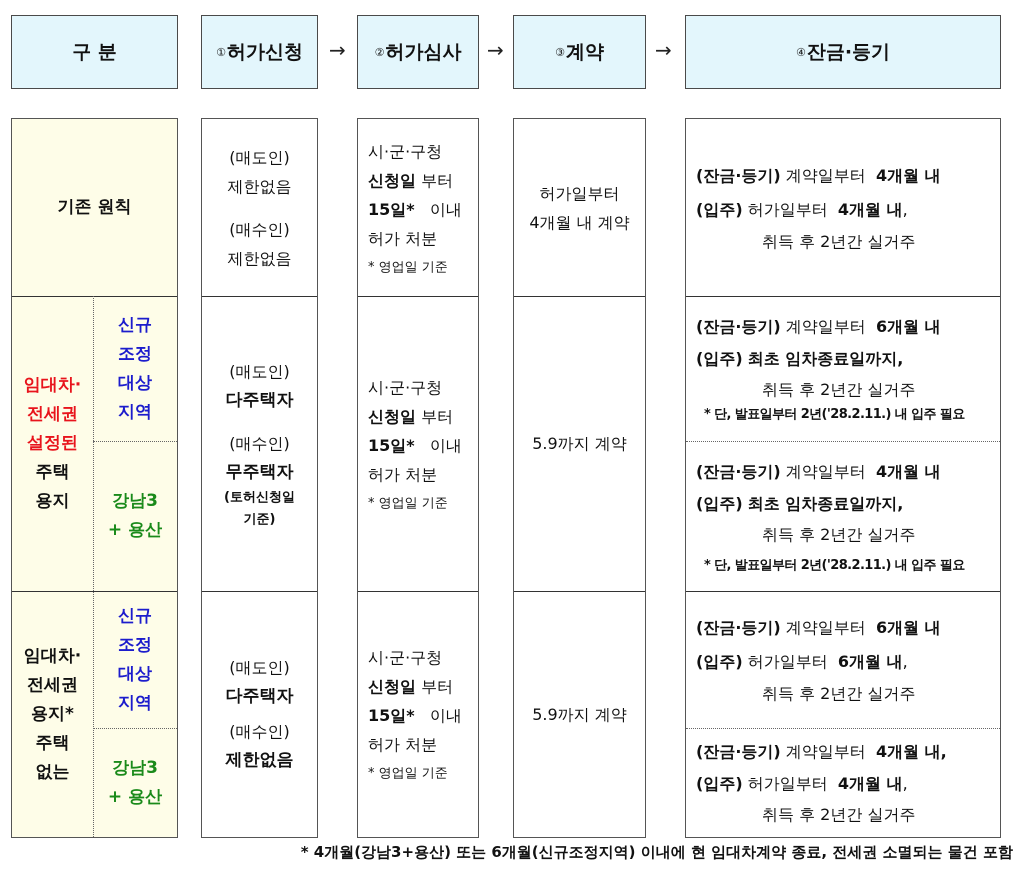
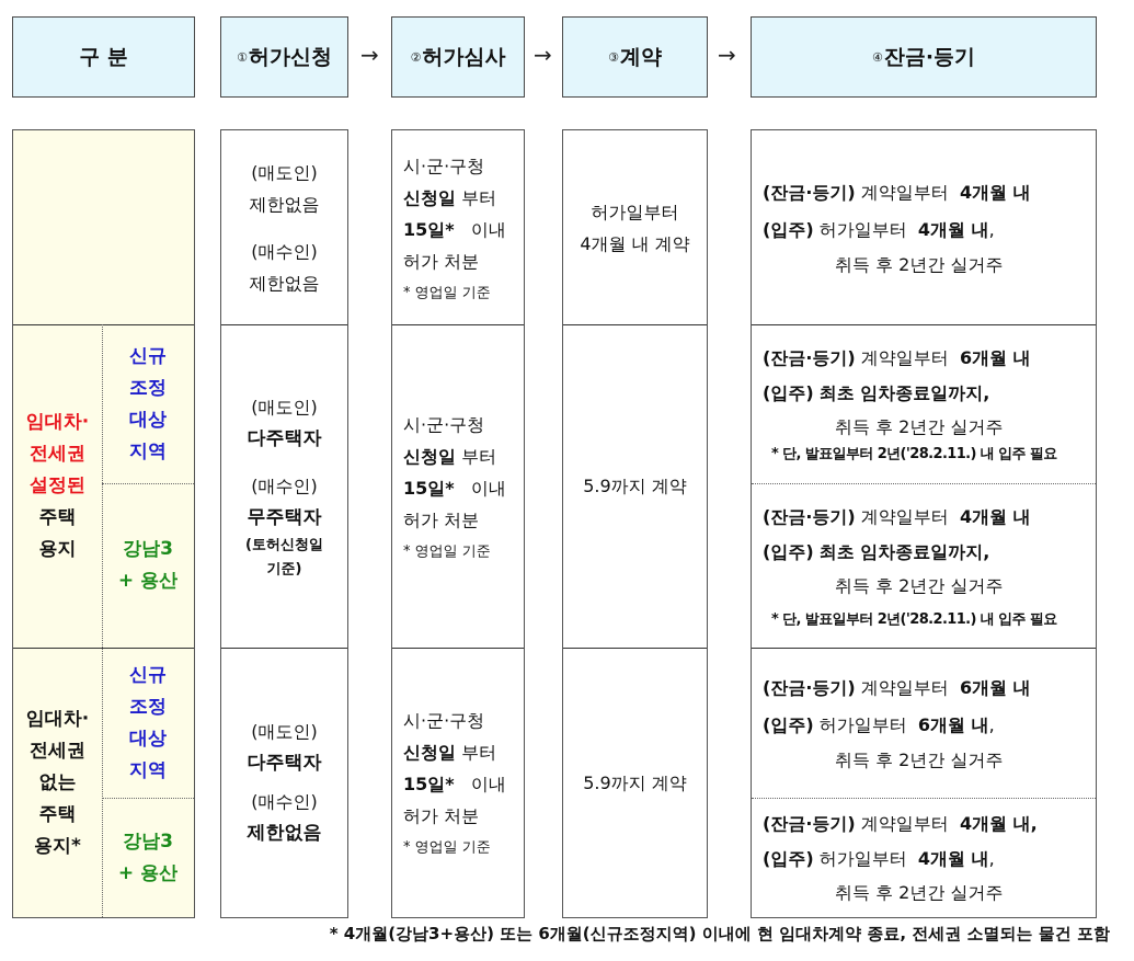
  구 분
  ①
  허가신청
  →
  ②
  허가심사
  →
  ③
  계약
  →
  ④
  잔금·등기
- 기존 원칙
  임대차·
  전세권
  설정된
  주택
  용지
  신규
  조정
  대상
  지역
  강남3
  + 용산
  임대차·
  전세권
- 용지*
+ 없는
  주택
- 없는
+ 용지*
  신규
  조정
  대상
  지역
  강남3
  + 용산
  (매도인)
  제한없음
  (매수인)
  제한없음
  (매도인)
  다주택자
  (매수인)
  무주택자
  (토허신청일
  기준)
  (매도인)
  다주택자
  (매수인)
  제한없음
  시·군·구청
  신청일 부터
  15일* 이내
  허가 처분
  * 영업일 기준
  시·군·구청
  신청일 부터
  15일* 이내
  허가 처분
  * 영업일 기준
  시·군·구청
  신청일 부터
  15일* 이내
  허가 처분
  * 영업일 기준
  허가일부터
  4개월 내 계약
  5.9까지 계약
  5.9까지 계약
  (잔금·등기) 계약일부터 4개월 내
  (입주) 허가일부터 4개월 내,
  취득 후 2년간 실거주
  (잔금·등기) 계약일부터 6개월 내
  (입주) 최초 임차종료일까지,
  취득 후 2년간 실거주
  * 단, 발표일부터 2년('28.2.11.) 내 입주 필요
  (잔금·등기) 계약일부터 4개월 내
  (입주) 최초 임차종료일까지,
  취득 후 2년간 실거주
  * 단, 발표일부터 2년('28.2.11.) 내 입주 필요
  (잔금·등기) 계약일부터 6개월 내
  (입주) 허가일부터 6개월 내,
  취득 후 2년간 실거주
  (잔금·등기) 계약일부터 4개월 내,
  (입주) 허가일부터 4개월 내,
  취득 후 2년간 실거주
  * 4개월(강남3+용산) 또는 6개월(신규조정지역) 이내에 현 임대차계약 종료, 전세권 소멸되는 물건 포함
